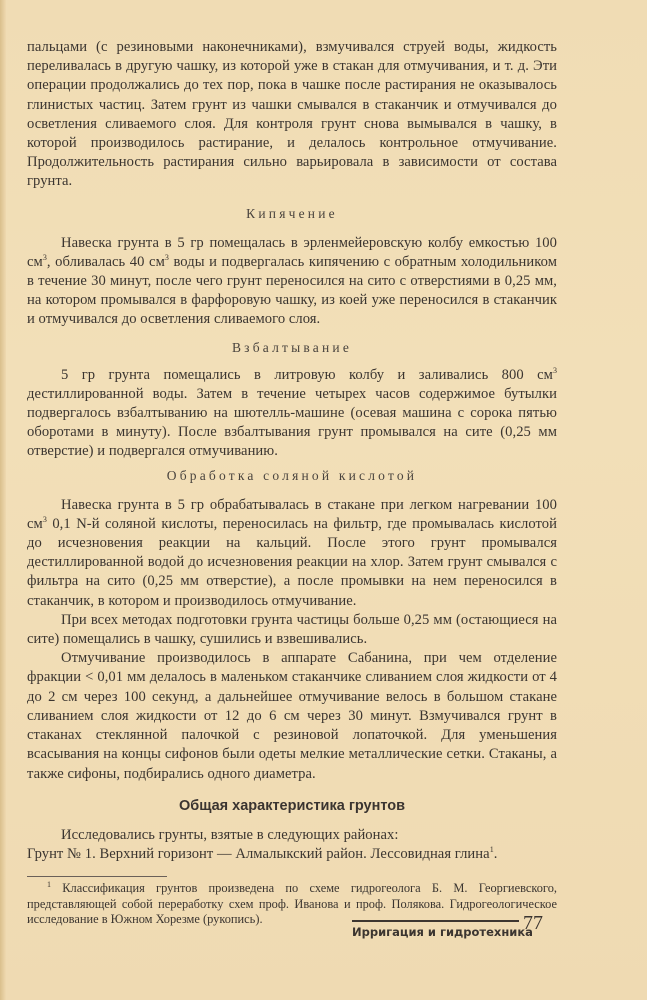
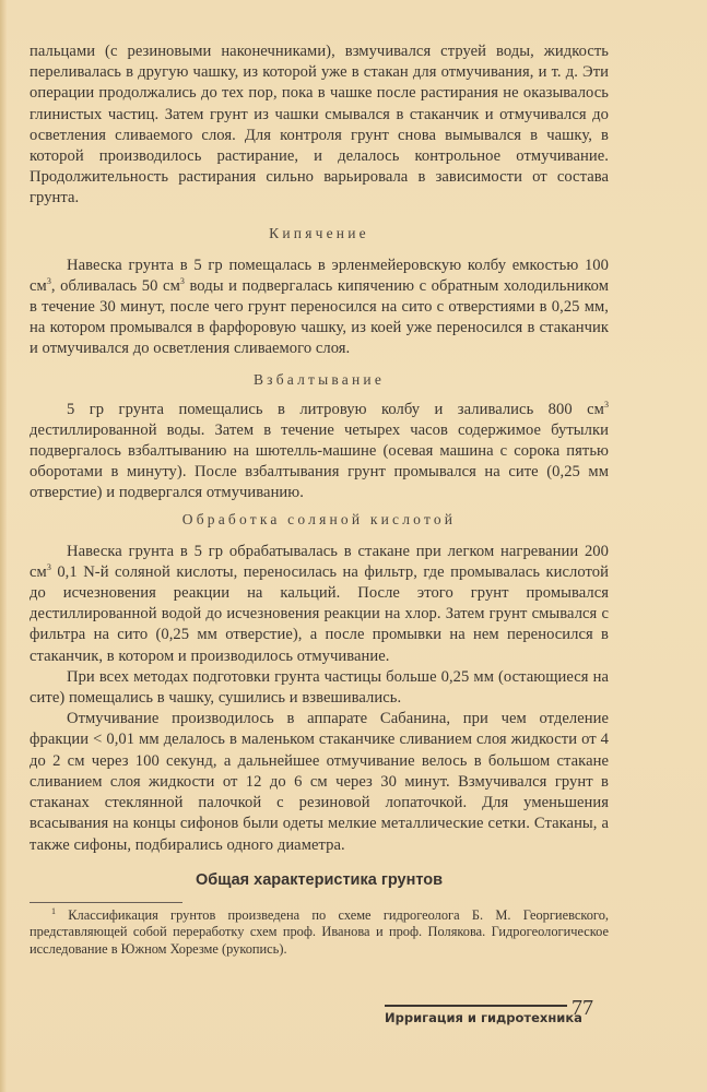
  пальцами (с резиновыми наконечниками), взмучивался струей воды, жидкость переливалась в другую чашку, из которой уже в стакан для отмучивания, и т. д. Эти операции продолжались до тех пор, пока в чашке после растирания не оказывалось глинистых частиц. Затем грунт из чашки смывался в стаканчик и отмучивался до осветления сливаемого слоя. Для контроля грунт снова вымывался в чашку, в которой производилось растирание, и делалось контрольное отмучивание. Продолжительность растирания сильно варьировала в зависимости от состава грунта.
  Кипячение
- Навеска грунта в 5 гр помещалась в эрленмейеровскую колбу емкостью 100 см3, обливалась 40 см3 воды и подвергалась кипячению с обратным холодильником в течение 30 минут, после чего грунт переносился на сито с отверстиями в 0,25 мм, на котором промывался в фарфоровую чашку, из коей уже переносился в стаканчик и отмучивался до осветления сливаемого слоя.
+ Навеска грунта в 5 гр помещалась в эрленмейеровскую колбу емкостью 100 см3, обливалась 50 см3 воды и подвергалась кипячению с обратным холодильником в течение 30 минут, после чего грунт переносился на сито с отверстиями в 0,25 мм, на котором промывался в фарфоровую чашку, из коей уже переносился в стаканчик и отмучивался до осветления сливаемого слоя.
  Взбалтывание
  5 гр грунта помещались в литровую колбу и заливались 800 см3 дестиллированной воды. Затем в течение четырех часов содержимое бутылки подвергалось взбалтыванию на шютелль-машине (осевая машина с сорока пятью оборотами в минуту). После взбалтывания грунт промывался на сите (0,25 мм отверстие) и подвергался отмучиванию.
  Обработка соляной кислотой
- Навеска грунта в 5 гр обрабатывалась в стакане при легком нагревании 100 см3 0,1 N-й соляной кислоты, переносилась на фильтр, где промывалась кислотой до исчезновения реакции на кальций. После этого грунт промывался дестиллированной водой до исчезновения реакции на хлор. Затем грунт смывался с фильтра на сито (0,25 мм отверстие), а после промывки на нем переносился в стаканчик, в котором и производилось отмучивание.
+ Навеска грунта в 5 гр обрабатывалась в стакане при легком нагревании 200 см3 0,1 N-й соляной кислоты, переносилась на фильтр, где промывалась кислотой до исчезновения реакции на кальций. После этого грунт промывался дестиллированной водой до исчезновения реакции на хлор. Затем грунт смывался с фильтра на сито (0,25 мм отверстие), а после промывки на нем переносился в стаканчик, в котором и производилось отмучивание.
  При всех методах подготовки грунта частицы больше 0,25 мм (остающиеся на сите) помещались в чашку, сушились и взвешивались.
  Отмучивание производилось в аппарате Сабанина, при чем отделение фракции < 0,01 мм делалось в маленьком стаканчике сливанием слоя жидкости от 4 до 2 см через 100 секунд, а дальнейшее отмучивание велось в большом стакане сливанием слоя жидкости от 12 до 6 см через 30 минут. Взмучивался грунт в стаканах стеклянной палочкой с резиновой лопаточкой. Для уменьшения всасывания на концы сифонов были одеты мелкие металлические сетки. Стаканы, а также сифоны, подбирались одного диаметра.
  Общая характеристика грунтов
- Исследовались грунты, взятые в следующих районах:
- Грунт № 1. Верхний горизонт — Алмалыкский район. Лессовидная глина1.
  1 Классификация грунтов произведена по схеме гидрогеолога Б. М. Георгиевского, представляющей собой переработку схем проф. Иванова и проф. Полякова. Гидрогеологическое исследование в Южном Хорезме (рукопись).
  Ирригация и гидротехника
  77
